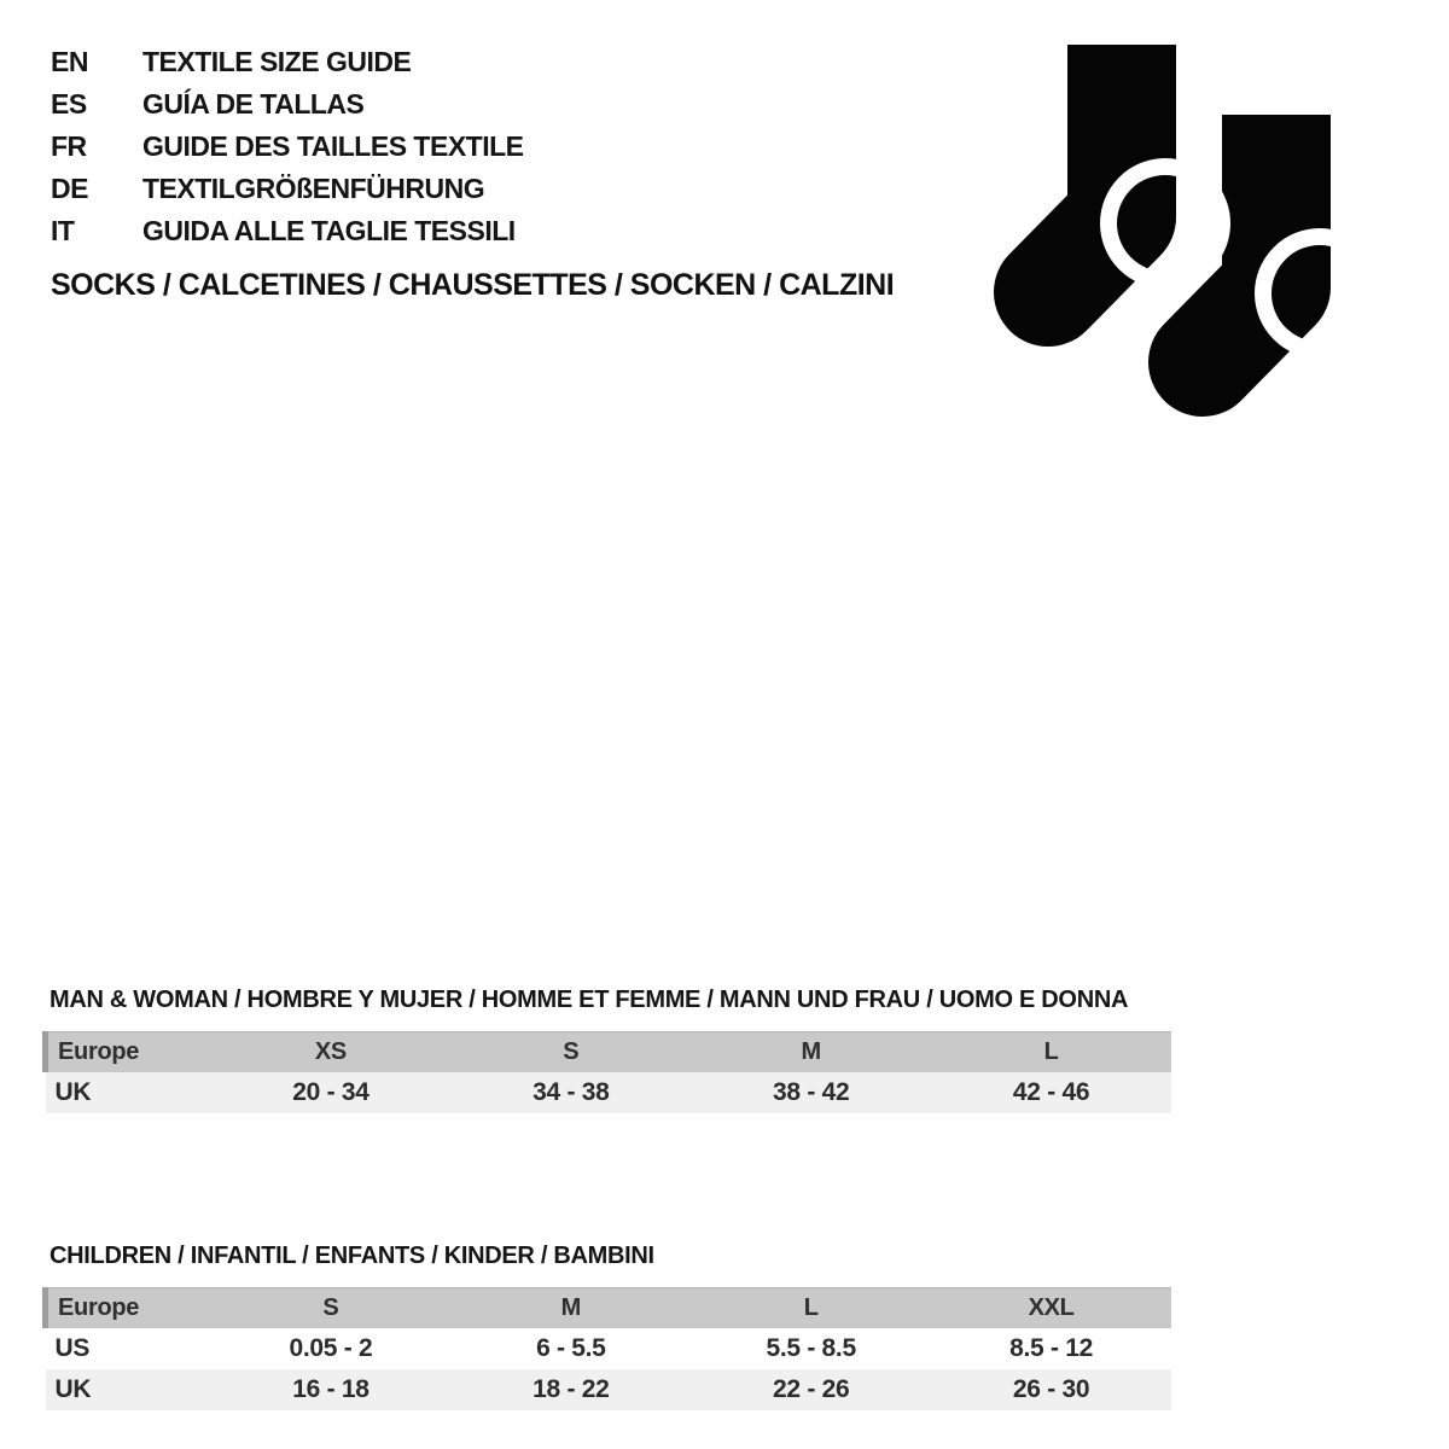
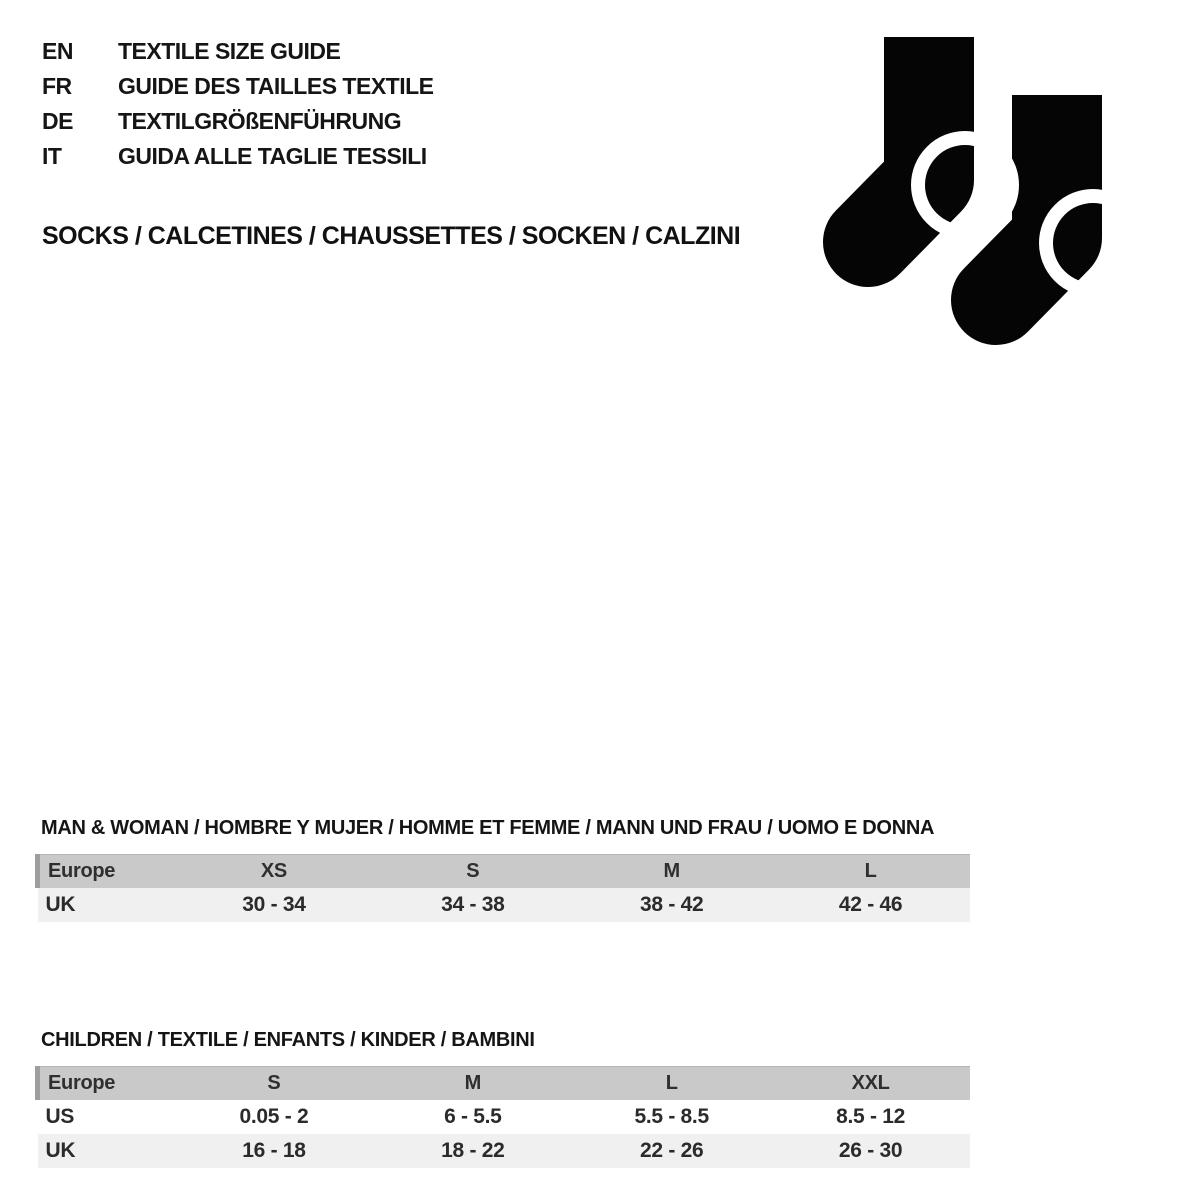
  EN
  TEXTILE SIZE GUIDE
- ES
- GUÍA DE TALLAS
  FR
  GUIDE DES TAILLES TEXTILE
  DE
  TEXTILGRÖßENFÜHRUNG
  IT
  GUIDA ALLE TAGLIE TESSILI
  SOCKS / CALCETINES / CHAUSSETTES / SOCKEN / CALZINI
  MAN & WOMAN / HOMBRE Y MUJER / HOMME ET FEMME / MANN UND FRAU / UOMO E DONNA
  Europe	XS	S	M	L
- UK	20 - 34	34 - 38	38 - 42	42 - 46
+ UK	30 - 34	34 - 38	38 - 42	42 - 46
- CHILDREN / INFANTIL / ENFANTS / KINDER / BAMBINI
+ CHILDREN / TEXTILE / ENFANTS / KINDER / BAMBINI
  Europe	S	M	L	XXL
  US	0.05 - 2	6 - 5.5	5.5 - 8.5	8.5 - 12
  UK	16 - 18	18 - 22	22 - 26	26 - 30
